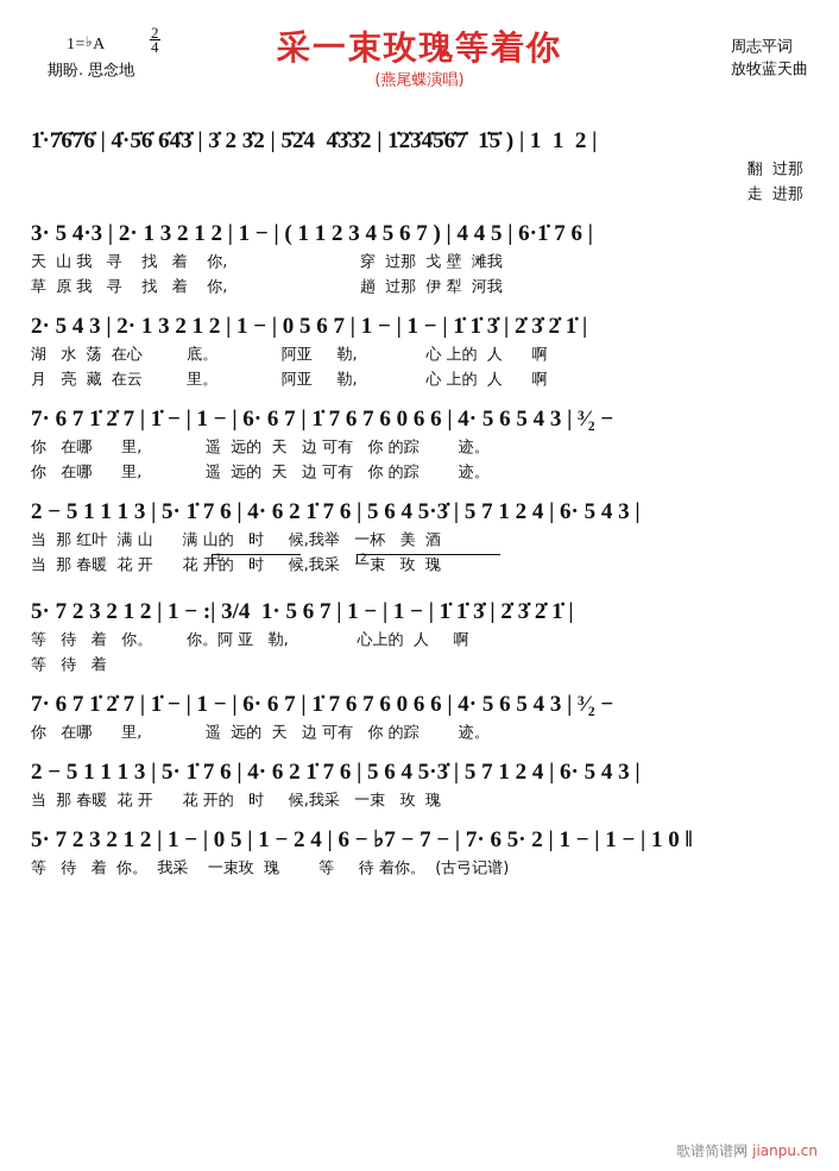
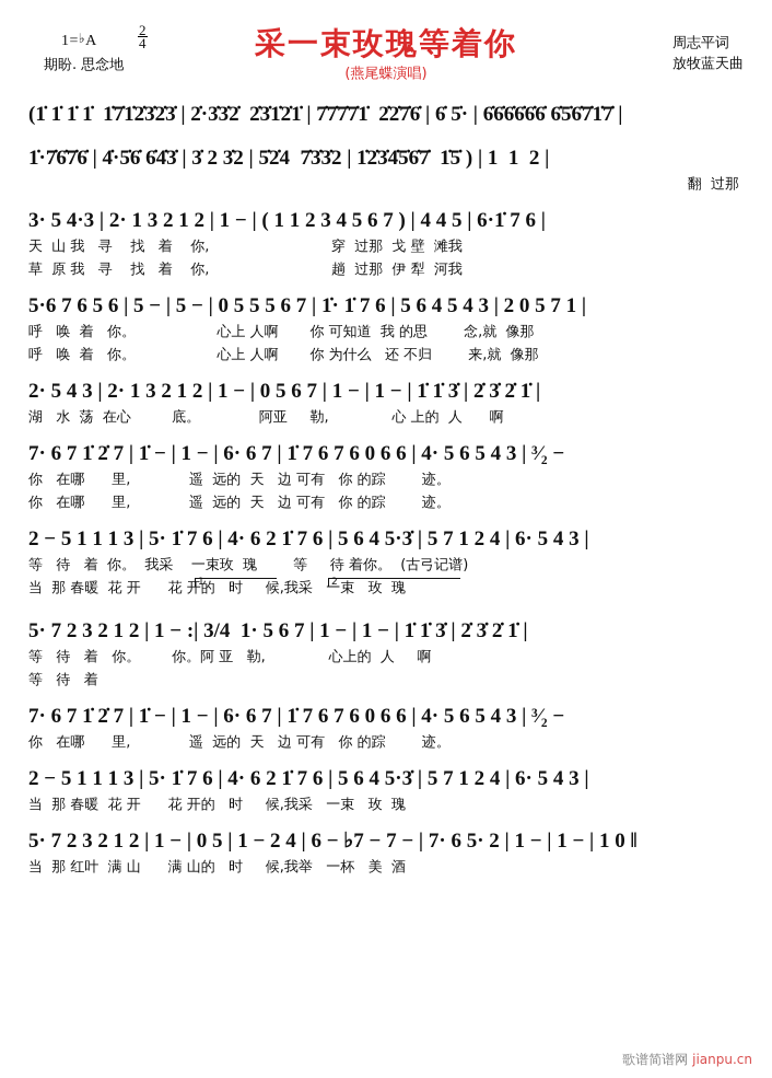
  1=♭A
  2
  4
  期盼. 思念地
  采一束玫瑰等着你
  (燕尾蝶演唱)
  周志平词
  放牧蓝天曲
+ (1̇ 1̇ 1̇ 1̇ 1̇7̇1̇2̇3̇2̇3̇ | 2̇·3̇3̇2̇ 2̇3̇1̇2̇1̇ | 7̇7̇7̇7̇1̇ 2̇2̇7̇6̇ | 6̇ 5̇· | 6̇6̇6̇6̇6̇6̇ 6̇5̇6̇7̇1̇7̇ |
- 1̇·7̇6̇7̇6̇ | 4̇·5̇6̇ 6̇4̇3̇ | 3̇ 2 3̇2 | 5̇2̇4 4̇3̇3̇2 | 1̇2̇3̇4̇5̇6̇7̇ 1̇5̇ ) | 1 1 2 |
+ 1̇·7̇6̇7̇6̇ | 4̇·5̇6̇ 6̇4̇3̇ | 3̇ 2 3̇2 | 5̇2̇4 7̇3̇3̇2 | 1̇2̇3̇4̇5̇6̇7̇ 1̇5̇ ) | 1 1 2 |
  翻 过那
- 走 进那
  3· 5 4·3 | 2· 1 3 2 1 2 | 1 − | ( 1 1 2 3 4 5 6 7 ) | 4 4 5 | 6·1̇ 7 6 |
  天 山 我 寻 找 着 你, 穿 过那 戈 壁 滩我
  草 原 我 寻 找 着 你, 趟 过那 伊 犁 河我
+ 5·6 7 6 5 6 | 5 − | 5 − | 0 5 5 5 6 7 | 1̇· 1̇ 7 6 | 5 6 4 5 4 3 | 2 0 5 7 1 |
+ 呼 唤 着 你。 心上 人啊 你 可知道 我 的思 念,就 像那
+ 呼 唤 着 你。 心上 人啊 你 为什么 还 不归 来,就 像那
  2· 5 4 3 | 2· 1 3 2 1 2 | 1 − | 0 5 6 7 | 1 − | 1 − | 1̇ 1̇ 3̇ | 2̇ 3̇ 2̇ 1̇ |
  湖 水 荡 在心 底。 阿亚 勒, 心 上的 人 啊
- 月 亮 藏 在云 里。 阿亚 勒, 心 上的 人 啊
  7· 6 7 1̇ 2̇ 7 | 1̇ − | 1 − | 6· 6 7 | 1̇ 7 6 7 6 0 6 6 | 4· 5 6 5 4 3 | ³⁄₂ −
  你 在哪 里, 遥 远的 天 边 可有 你 的踪 迹。
  你 在哪 里, 遥 远的 天 边 可有 你 的踪 迹。
  2 − 5 1 1 1 3 | 5· 1̇ 7 6 | 4· 6 2 1̇ 7 6 | 5 6 4 5·3̇ | 5 7 1 2 4 | 6· 5 4 3 |
- 当 那 红叶 满 山 满 山的 时 候,我举 一杯 美 酒
+ 等 待 着 你。 我采 一束玫 瑰 等 待 着你。 (古弓记谱)
  当 那 春暖 花 开 花 开的 时 候,我采 一束 玫 瑰
  1
  2
  5· 7 2 3 2 1 2 | 1 − :| 3/4 1· 5 6 7 | 1 − | 1 − | 1̇ 1̇ 3̇ | 2̇ 3̇ 2̇ 1̇ |
  等 待 着 你。 你。阿 亚 勒, 心上的 人 啊
  等 待 着
  7· 6 7 1̇ 2̇ 7 | 1̇ − | 1 − | 6· 6 7 | 1̇ 7 6 7 6 0 6 6 | 4· 5 6 5 4 3 | ³⁄₂ −
  你 在哪 里, 遥 远的 天 边 可有 你 的踪 迹。
  2 − 5 1 1 1 3 | 5· 1̇ 7 6 | 4· 6 2 1̇ 7 6 | 5 6 4 5·3̇ | 5 7 1 2 4 | 6· 5 4 3 |
  当 那 春暖 花 开 花 开的 时 候,我采 一束 玫 瑰
  5· 7 2 3 2 1 2 | 1 − | 0 5 | 1 − 2 4 | 6 − ♭7 − 7 − | 7· 6 5· 2 | 1 − | 1 − | 1 0 ‖
- 等 待 着 你。 我采 一束玫 瑰 等 待 着你。 (古弓记谱)
+ 当 那 红叶 满 山 满 山的 时 候,我举 一杯 美 酒
  歌谱简谱网 jianpu.cn
